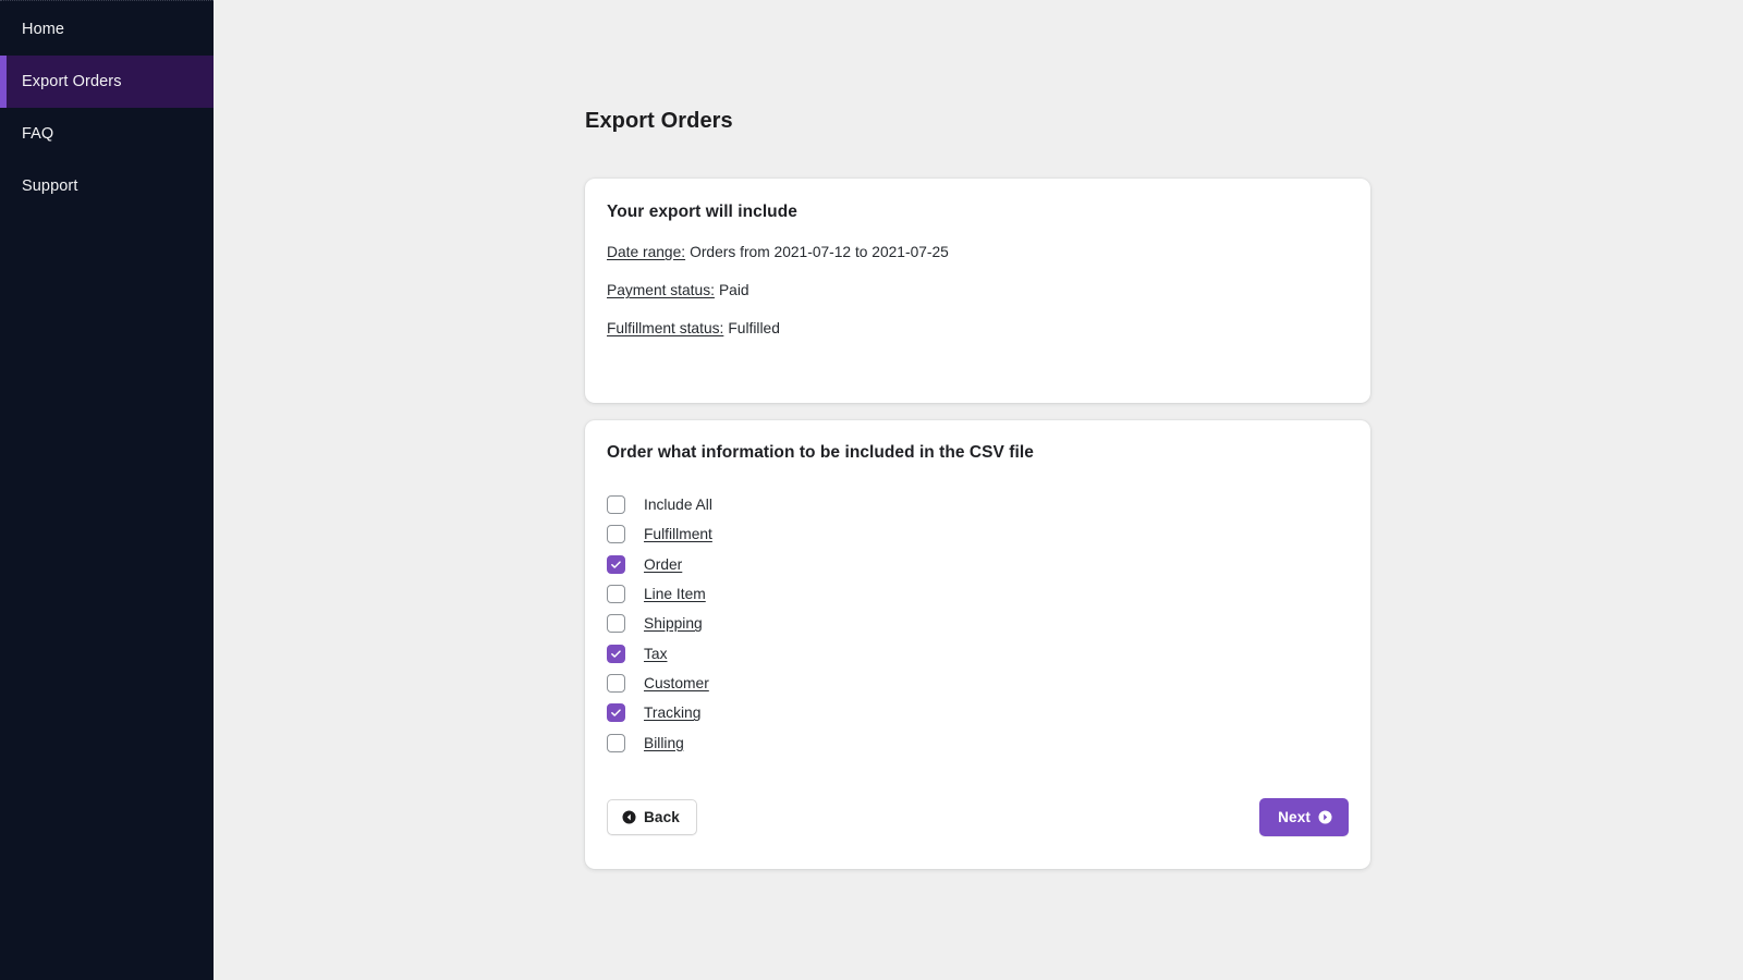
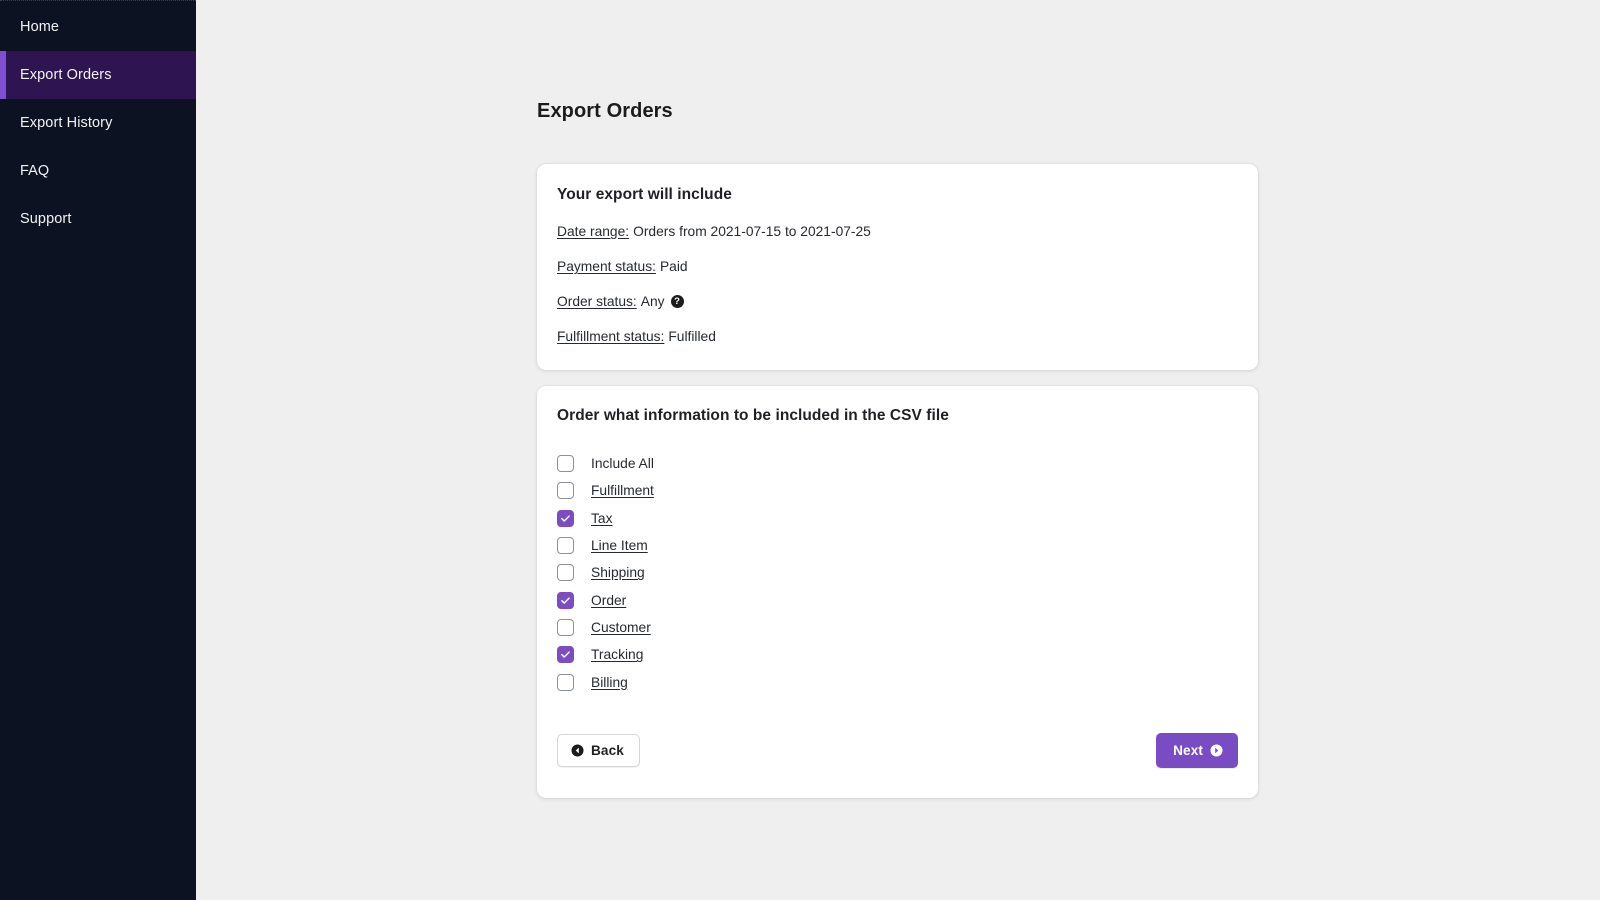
  Home
  Export Orders
+ Export History
  FAQ
  Support
  Export Orders
  Your export will include
  Date range:
- Orders from 2021-07-12 to 2021-07-25
+ Orders from 2021-07-15 to 2021-07-25
  Payment status:
  Paid
+ Order status:
+ Any
+ ?
  Fulfillment status:
  Fulfilled
  Order what information to be included in the CSV file
  Include All
  Fulfillment
- Order
+ Tax
  Line Item
  Shipping
- Tax
+ Order
  Customer
  Tracking
  Billing
  Back
  Next
